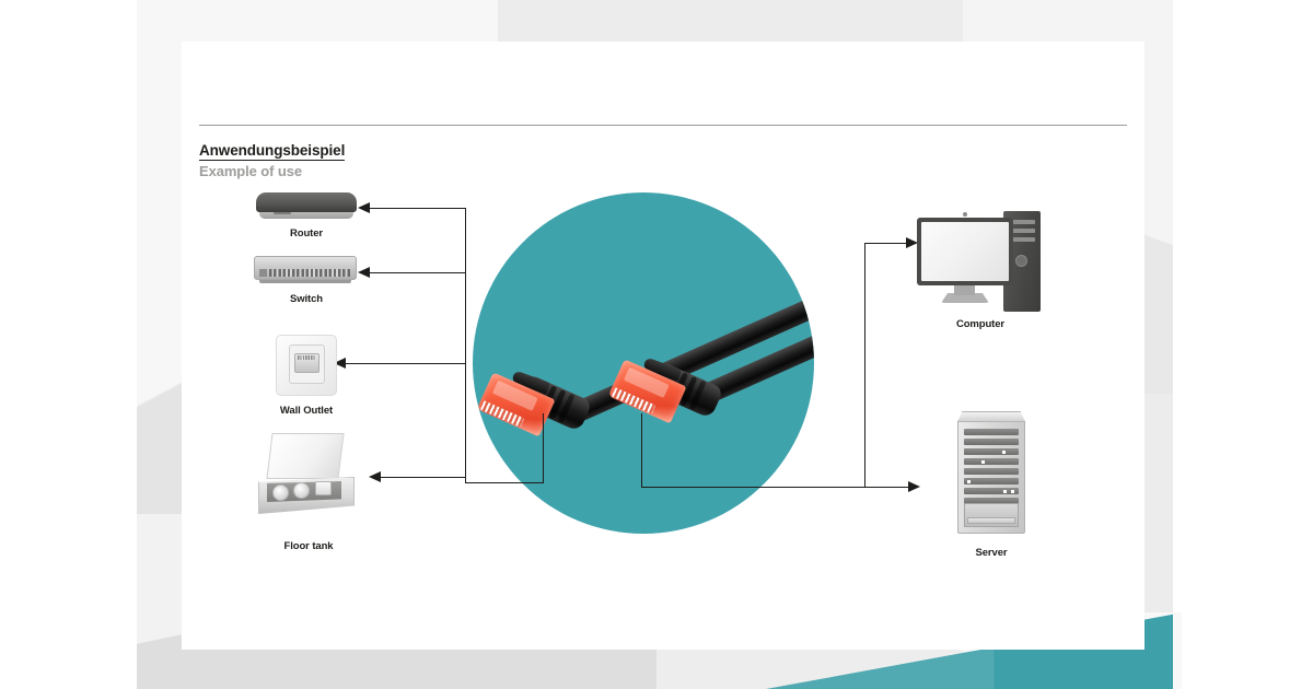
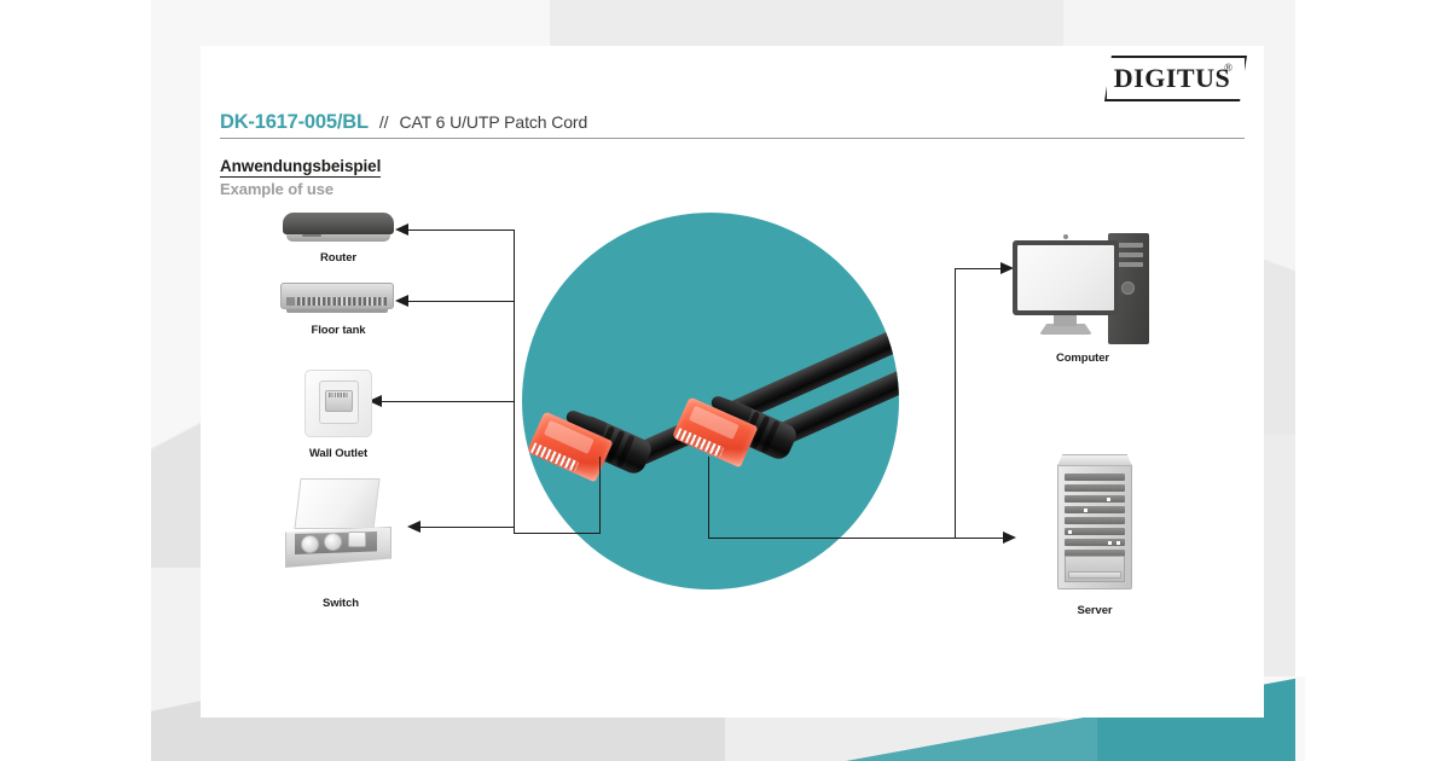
+ DIGITUS
+ ®
+ DK-1617-005/BL
+ //
+ CAT 6 U/UTP Patch Cord
  Anwendungsbeispiel
  Example of use
  Router
- Switch
+ Floor tank
  Wall Outlet
- Floor tank
+ Switch
  Computer
  Server
